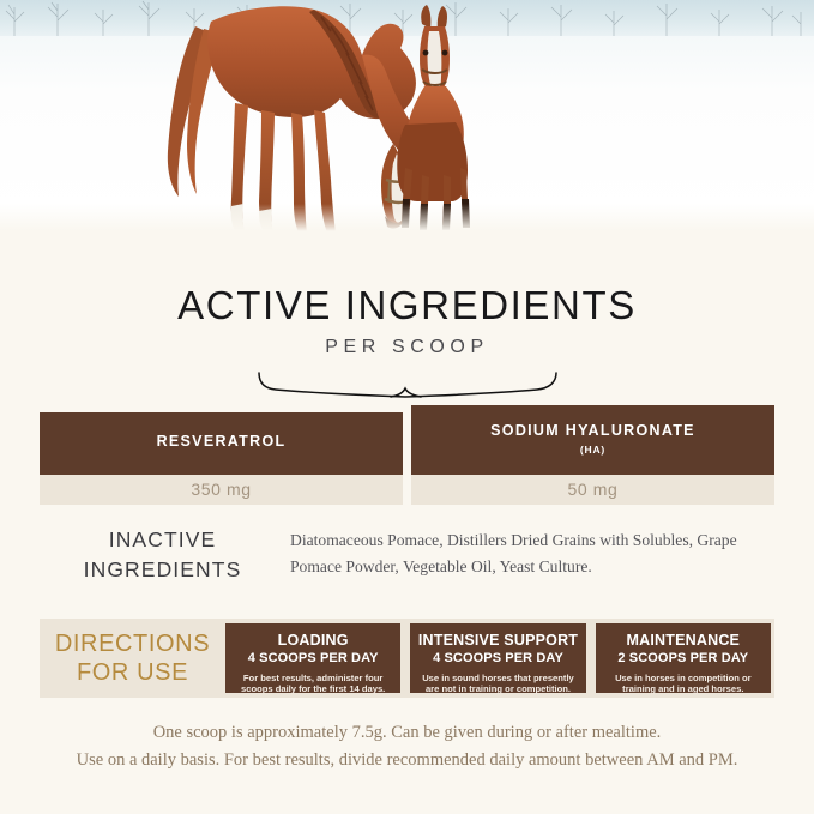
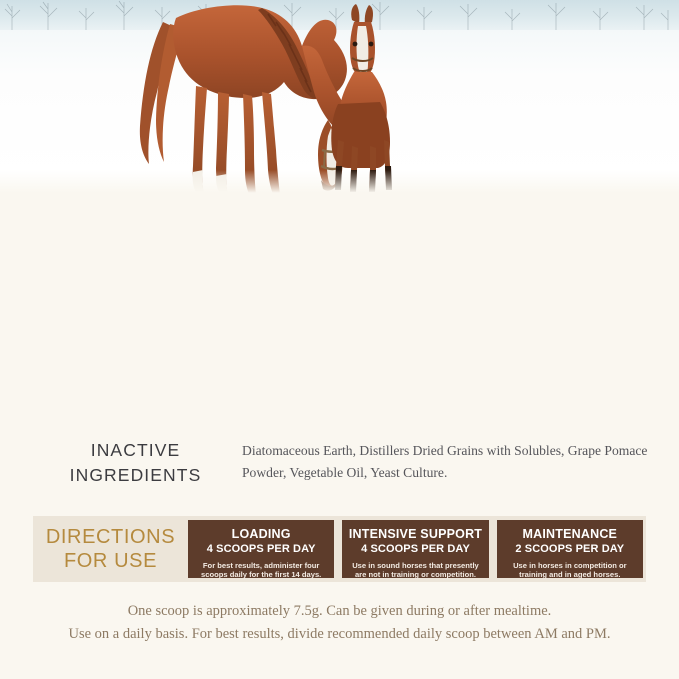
- ACTIVE INGREDIENTS
- PER SCOOP
- RESVERATROL
- 350 mg
- SODIUM HYALURONATE
- (HA)
- 50 mg
  INACTIVE
  INGREDIENTS
- Diatomaceous Pomace, Distillers Dried Grains with Solubles, Grape Pomace Powder, Vegetable Oil, Yeast Culture.
+ Diatomaceous Earth, Distillers Dried Grains with Solubles, Grape Pomace Powder, Vegetable Oil, Yeast Culture.
  DIRECTIONS
  FOR USE
  LOADING
  4 SCOOPS PER DAY
  For best results, administer four scoops daily for the first 14 days.
  INTENSIVE SUPPORT
  4 SCOOPS PER DAY
  Use in sound horses that presently are not in training or competition.
  MAINTENANCE
  2 SCOOPS PER DAY
  Use in horses in competition or training and in aged horses.
  One scoop is approximately 7.5g. Can be given during or after mealtime.
- Use on a daily basis. For best results, divide recommended daily amount between AM and PM.
+ Use on a daily basis. For best results, divide recommended daily scoop between AM and PM.
